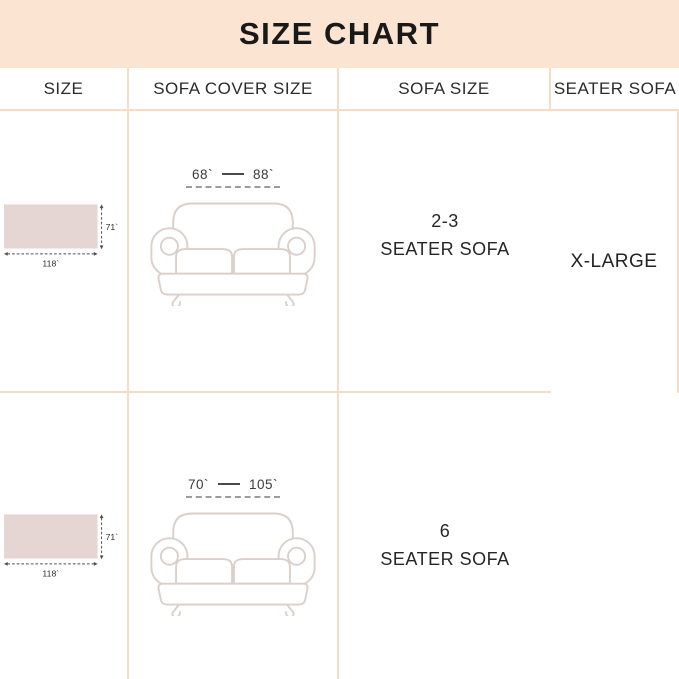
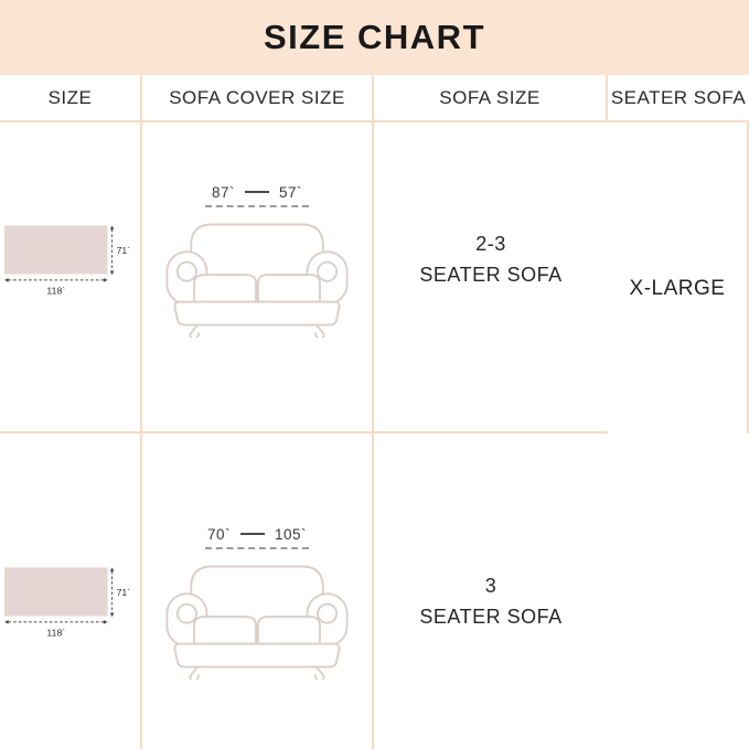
  SIZE CHART
  SIZE
  SOFA COVER SIZE
  SOFA SIZE
  SEATER SOFA
  71`
  118`
- 68`
+ 87`
- 88`
+ 57`
  2-3
  SEATER SOFA
  X-LARGE
  71`
  118`
  70`
  105`
- 6
+ 3
  SEATER SOFA
